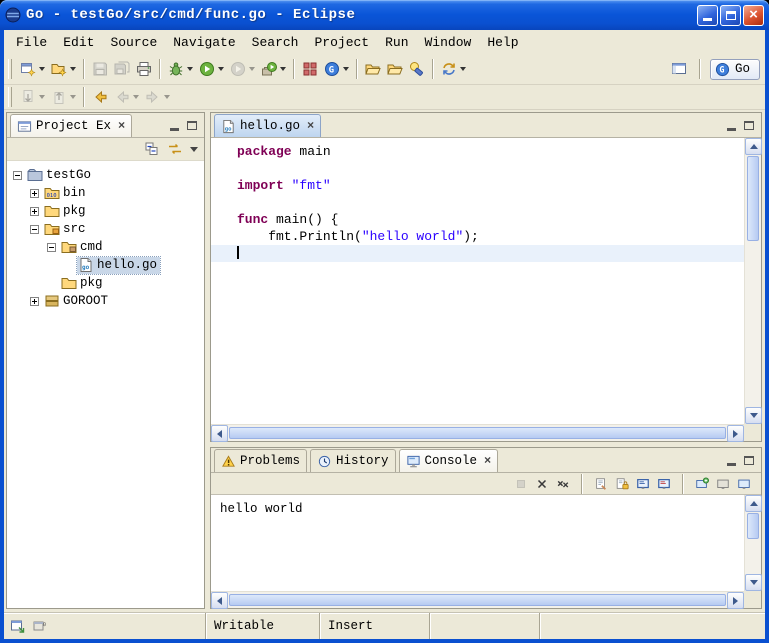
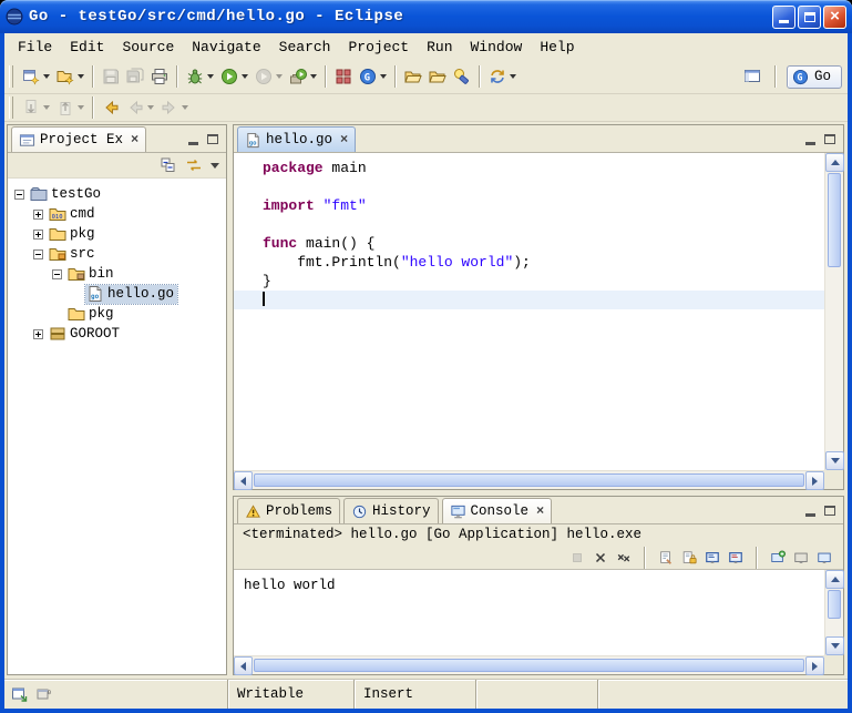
- Go - testGo/src/cmd/func.go - Eclipse
+ Go - testGo/src/cmd/hello.go - Eclipse
  ×
  File
  Edit
  Source
  Navigate
  Search
  Project
  Run
  Window
  Help
  G
  G
  Go
  Project Ex
  ×
  testGo
- bin
+ cmd
  pkg
  src
- cmd
+ bin
  hello.go
  pkg
  GOROOT
  hello.go
  ×
  package main
  import "fmt"
  func main() {
  fmt.Println("hello world");
+ }
  Problems
  History
  Console
  ×
+ <terminated> hello.go [Go Application] hello.exe
  hello world
  Writable
  Insert
